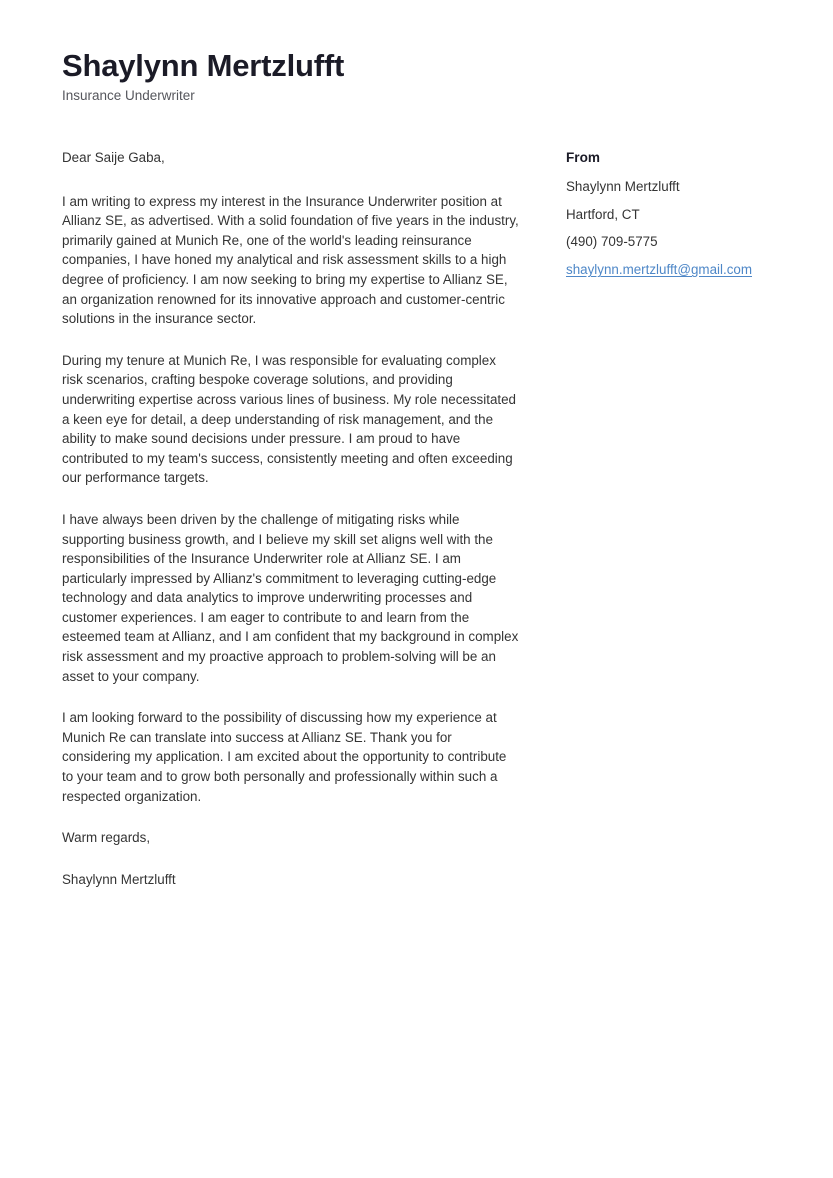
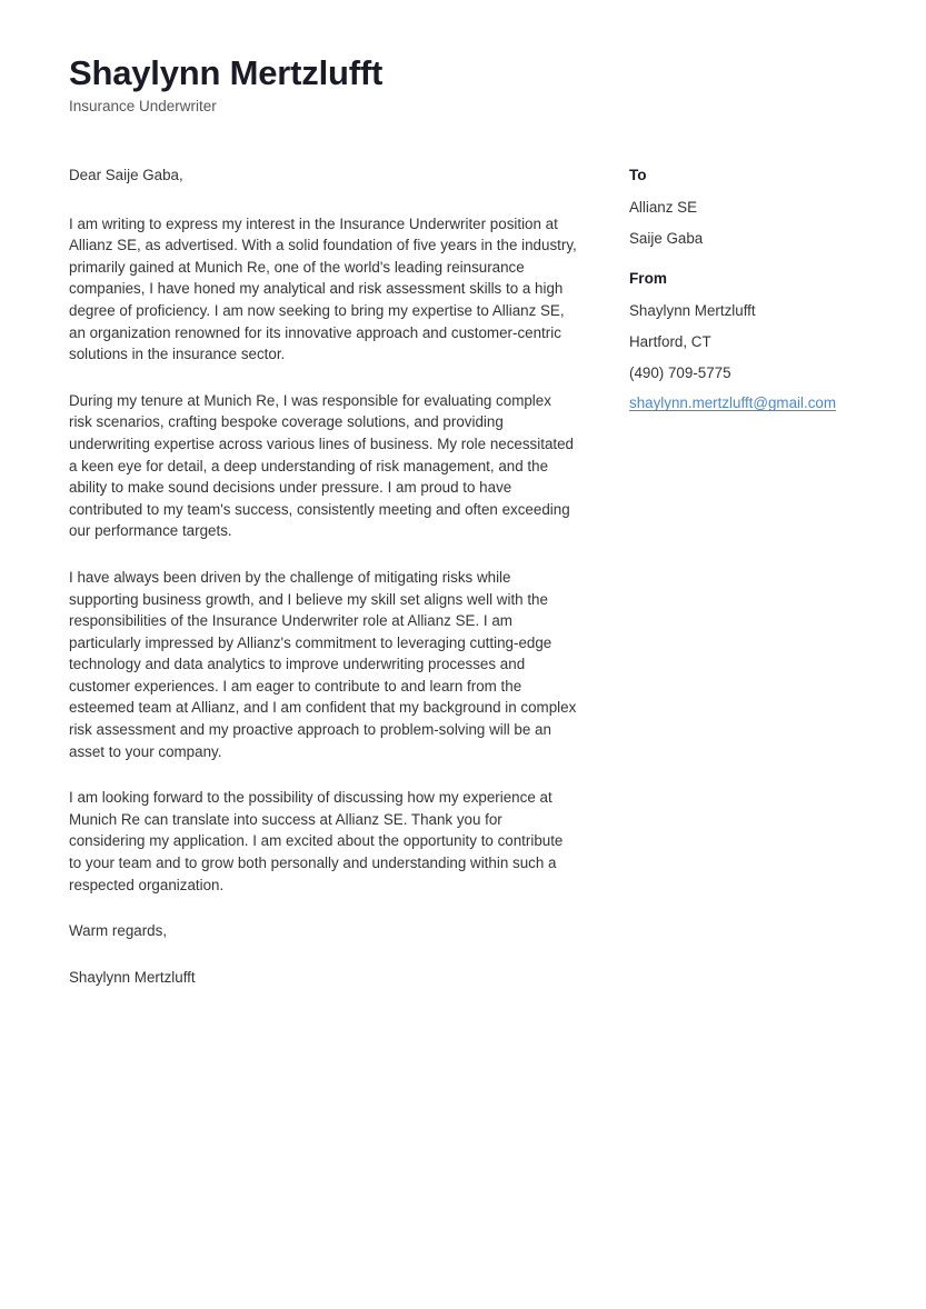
  Shaylynn Mertzlufft
  Insurance Underwriter
  Dear Saije Gaba,
  I am writing to express my interest in the Insurance Underwriter position at Allianz SE, as advertised. With a solid foundation of five years in the industry, primarily gained at Munich Re, one of the world's leading reinsurance companies, I have honed my analytical and risk assessment skills to a high degree of proficiency. I am now seeking to bring my expertise to Allianz SE, an organization renowned for its innovative approach and customer-centric solutions in the insurance sector.
  During my tenure at Munich Re, I was responsible for evaluating complex risk scenarios, crafting bespoke coverage solutions, and providing underwriting expertise across various lines of business. My role necessitated a keen eye for detail, a deep understanding of risk management, and the ability to make sound decisions under pressure. I am proud to have contributed to my team's success, consistently meeting and often exceeding our performance targets.
  I have always been driven by the challenge of mitigating risks while supporting business growth, and I believe my skill set aligns well with the responsibilities of the Insurance Underwriter role at Allianz SE. I am particularly impressed by Allianz's commitment to leveraging cutting-edge technology and data analytics to improve underwriting processes and customer experiences. I am eager to contribute to and learn from the esteemed team at Allianz, and I am confident that my background in complex risk assessment and my proactive approach to problem-solving will be an asset to your company.
- I am looking forward to the possibility of discussing how my experience at Munich Re can translate into success at Allianz SE. Thank you for considering my application. I am excited about the opportunity to contribute to your team and to grow both personally and professionally within such a respected organization.
+ I am looking forward to the possibility of discussing how my experience at Munich Re can translate into success at Allianz SE. Thank you for considering my application. I am excited about the opportunity to contribute to your team and to grow both personally and understanding within such a respected organization.
  Warm regards,
  Shaylynn Mertzlufft
+ To
+ Allianz SE
+ Saije Gaba
  From
  Shaylynn Mertzlufft
  Hartford, CT
  (490) 709-5775
  shaylynn.mertzlufft@gmail.com
